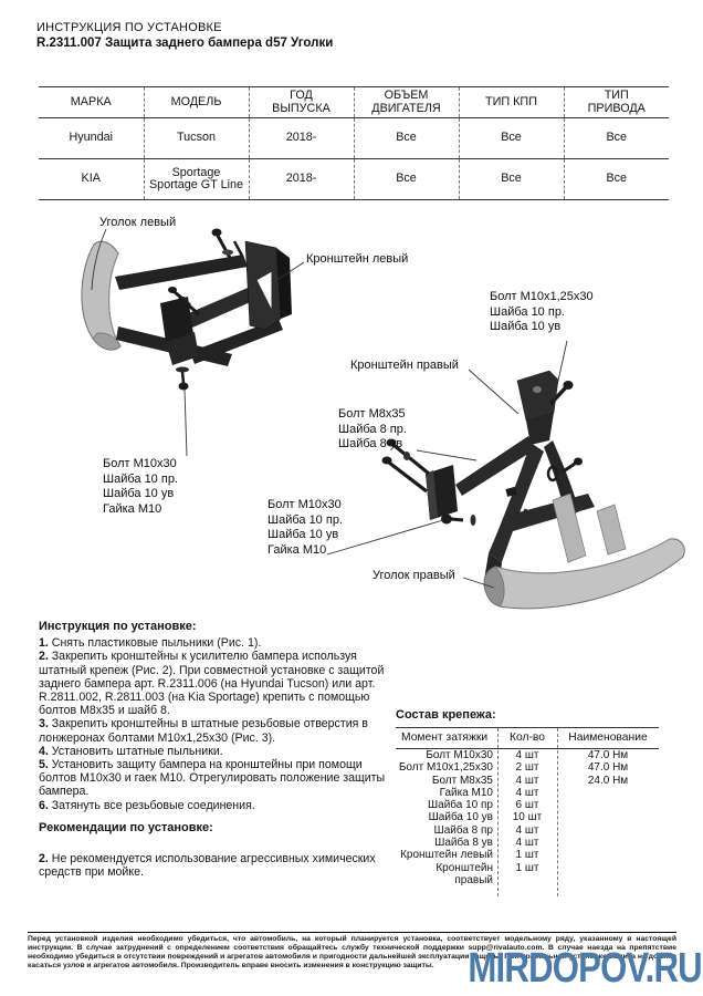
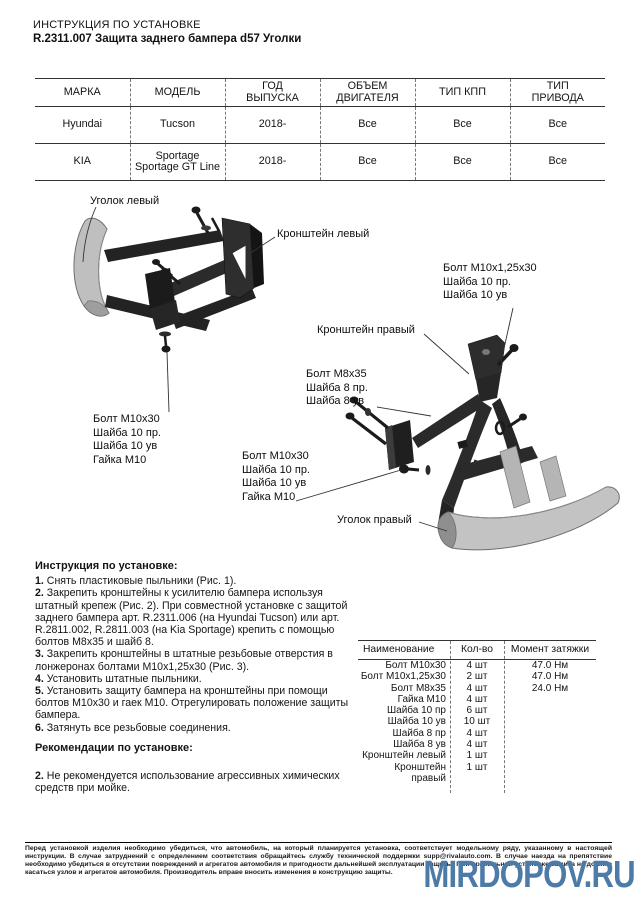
  ИНСТРУКЦИЯ ПО УСТАНОВКЕ
  R.2311.007 Защита заднего бампера d57 Уголки
  МАРКА	МОДЕЛЬ	ГОД ВЫПУСКА	ОБЪЕМ ДВИГАТЕЛЯ	ТИП КПП	ТИП ПРИВОДА
  Hyundai	Tucson	2018-	Все	Все	Все
  KIA	Sportage Sportage GT Line	2018-	Все	Все	Все
  Уголок левый
  Кронштейн левый
  Болт М10х1,25х30
  Шайба 10 пр.
  Шайба 10 ув
  Кронштейн правый
  Болт М8х35
  Шайба 8 пр.
  Шайба 8 ув
  Болт М10х30
  Шайба 10 пр.
  Шайба 10 ув
  Гайка М10
  Болт М10х30
  Шайба 10 пр.
  Шайба 10 ув
  Гайка М10
  Уголок правый
  Инструкция по установке:
  1. Снять пластиковые пыльники (Рис. 1).
  2. Закрепить кронштейны к усилителю бампера используя штатный крепеж (Рис. 2). При совместной установке с защитой заднего бампера арт. R.2311.006 (на Hyundai Tucson) или арт. R.2811.002, R.2811.003 (на Kia Sportage) крепить с помощью болтов М8х35 и шайб 8.
  3. Закрепить кронштейны в штатные резьбовые отверстия в лонжеронах болтами М10х1,25х30 (Рис. 3).
  4. Установить штатные пыльники.
  5. Установить защиту бампера на кронштейны при помощи болтов М10х30 и гаек М10. Отрегулировать положение защиты бампера.
  6. Затянуть все резьбовые соединения.
  Рекомендации по установке:
  2. Не рекомендуется использование агрессивных химических средств при мойке.
- Состав крепежа:
- Момент затяжки
+ Наименование
  Кол-во
- Наименование
+ Момент затяжки
  Болт М10х30
  4 шт
  47.0 Нм
  Болт М10х1,25х30
  2 шт
  47.0 Нм
  Болт М8х35
  4 шт
  24.0 Нм
  Гайка М10
  4 шт
  Шайба 10 пр
  6 шт
  Шайба 10 ув
  10 шт
  Шайба 8 пр
  4 шт
  Шайба 8 ув
  4 шт
  Кронштейн левый
  1 шт
  Кронштейн правый
  1 шт
  MIRDOPOV.RU
